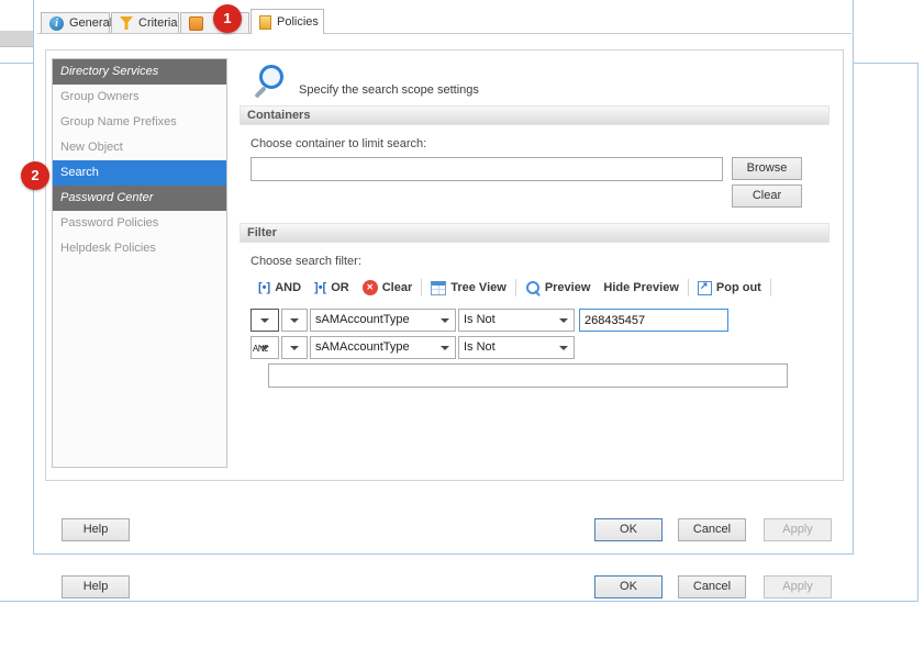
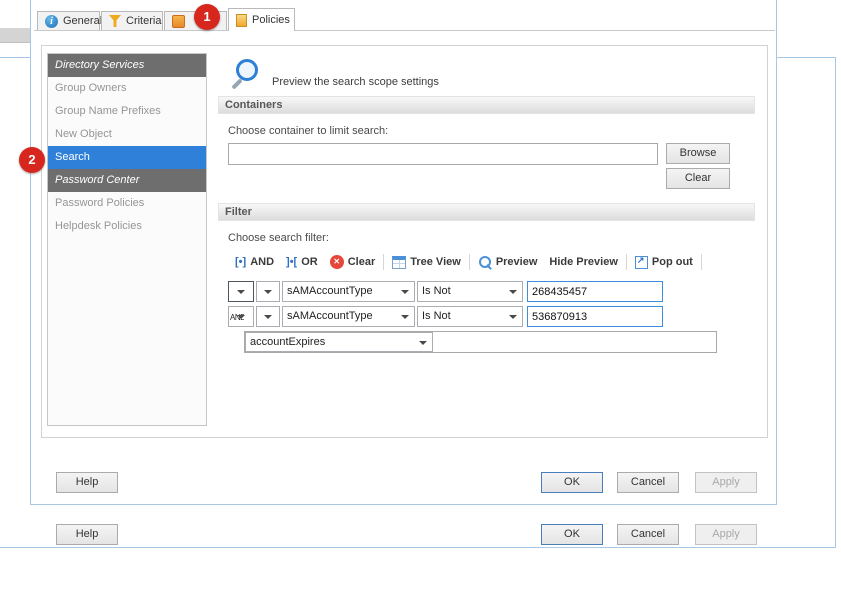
  Help
  OK
  Cancel
  Apply
  Genera
  Criteria
  Policies
  Directory Services
  Group Owners
  Group Name Prefixes
  New Object
  Search
  Password Center
  Password Policies
  Helpdesk Policies
- Specify the search scope settings
+ Preview the search scope settings
  Containers
  Choose container to limit search:
  Browse
  Clear
  Filter
  Choose search filter:
  AND
  OR
  Clear
  Tree View
  Preview
  Hide Preview
  Pop out
  sAMAccountType
  Is Not
  268435457
  AND
  sAMAccountType
  Is Not
+ 536870913
+ accountExpires
  Help
  OK
  Cancel
  Apply
  1
  2
